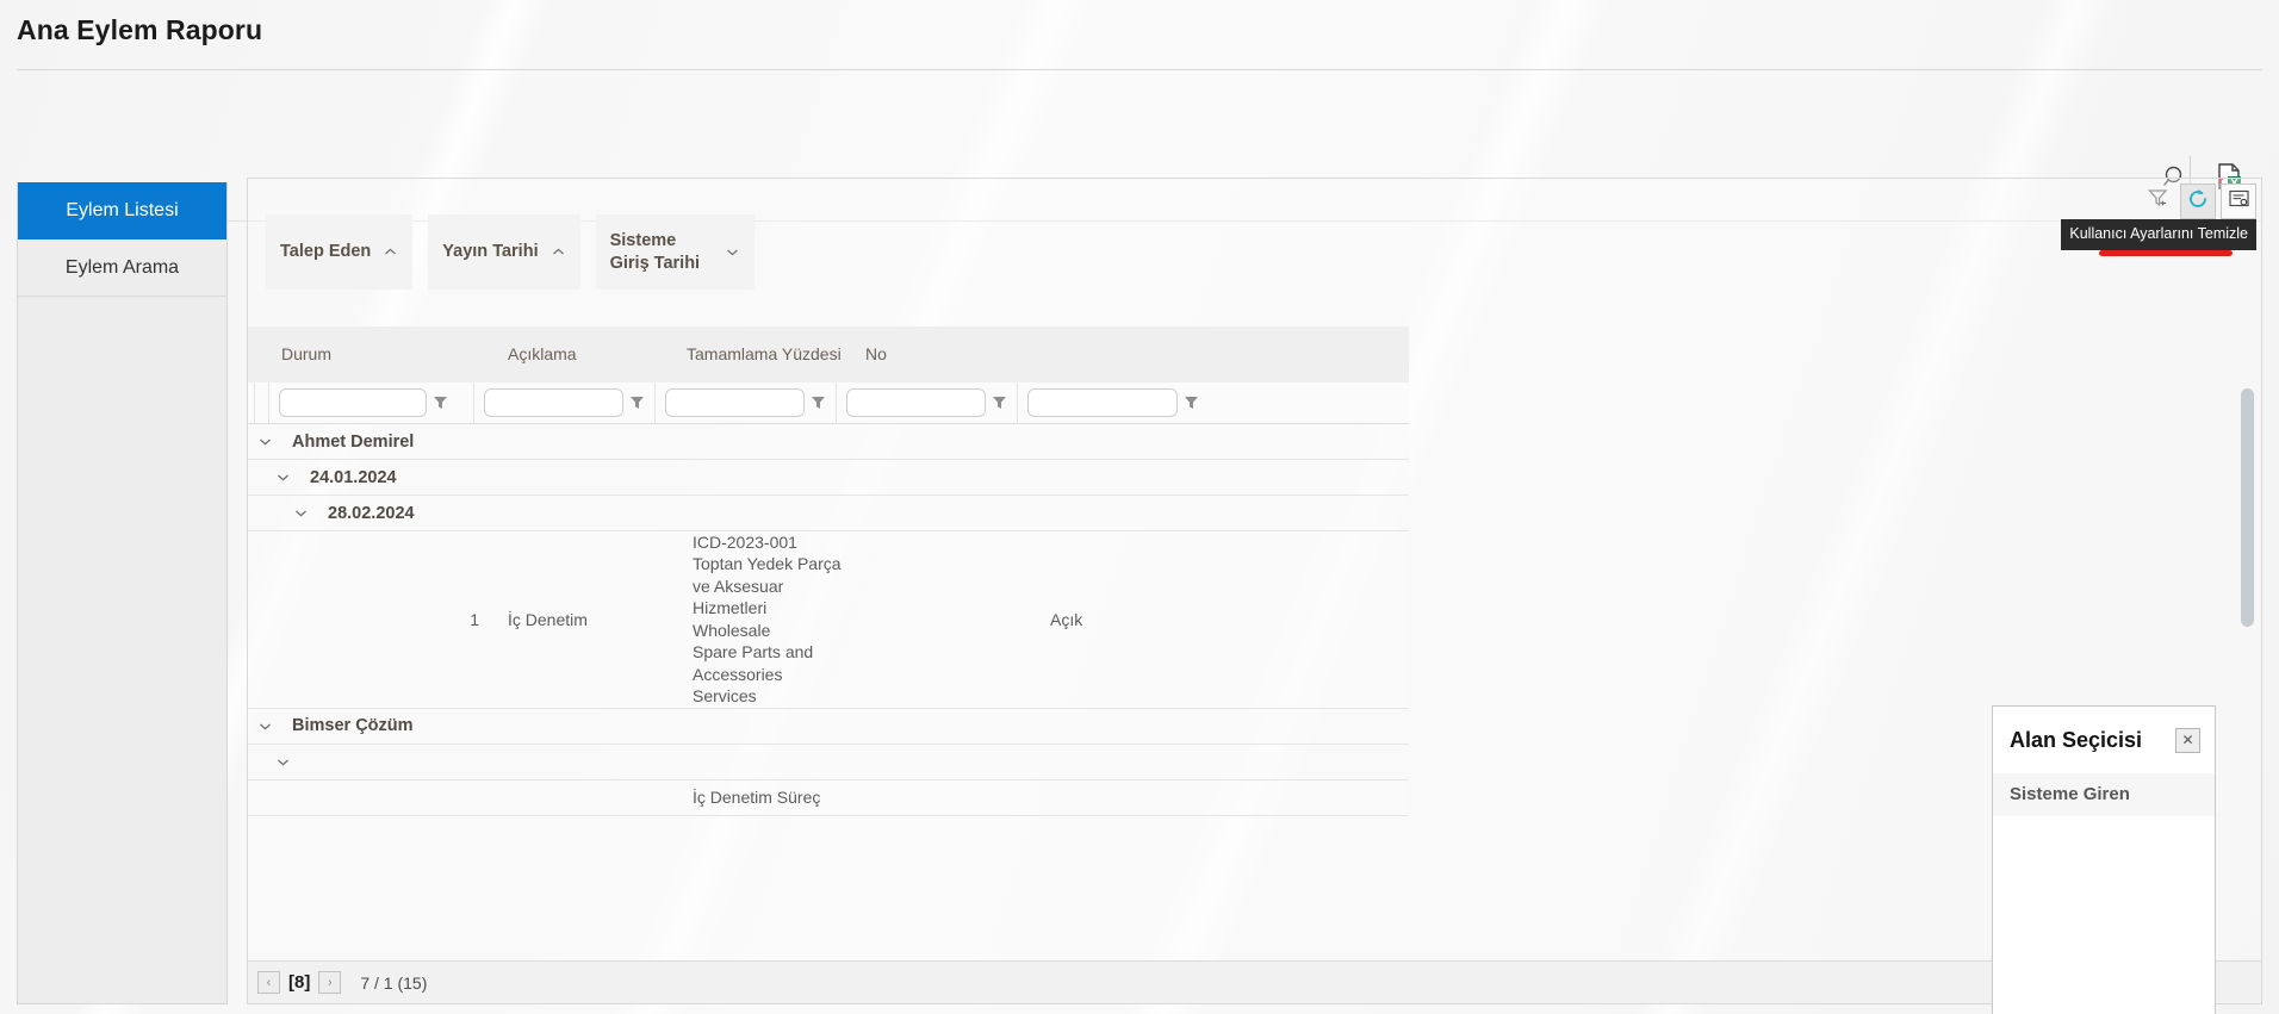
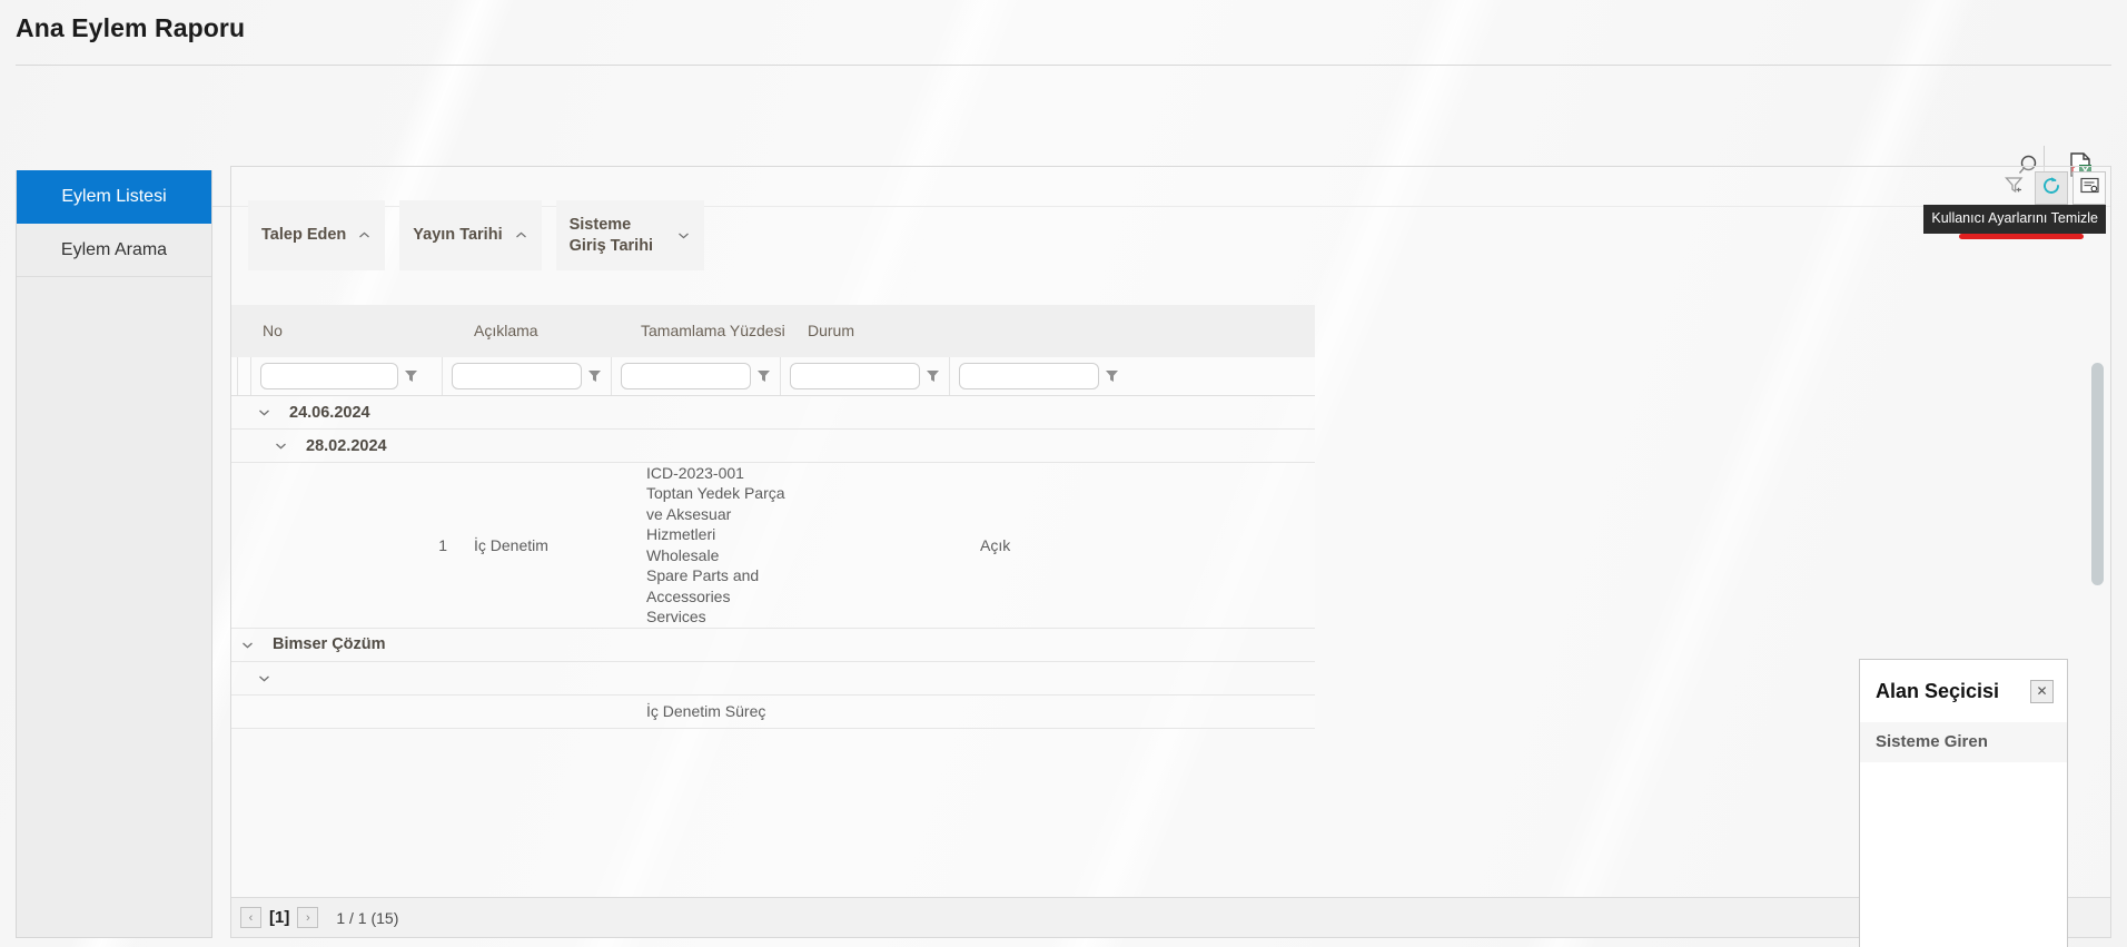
  Ana Eylem Raporu
  Eylem Listesi
  Eylem Arama
  Kullanıcı Ayarlarını Temizle
  Talep Eden
  Yayın Tarihi
  Sisteme Giriş Tarihi
- Durum
+ No
  Açıklama
  Tamamlama Yüzdesi
- No
+ Durum
- Ahmet Demirel
- 24.01.2024
+ 24.06.2024
  28.02.2024
  1
  İç Denetim
  ICD-2023-001
  Toptan Yedek Parça
  ve Aksesuar
  Hizmetleri Wholesale
  Spare Parts and
  Accessories Services
  Açık
  Bimser Çözüm
  İç Denetim Süreç
  ‹
- [8]
+ [1]
  ›
- 7 / 1 (15)
+ 1 / 1 (15)
  Alan Seçicisi
  ✕
  Sisteme Giren
